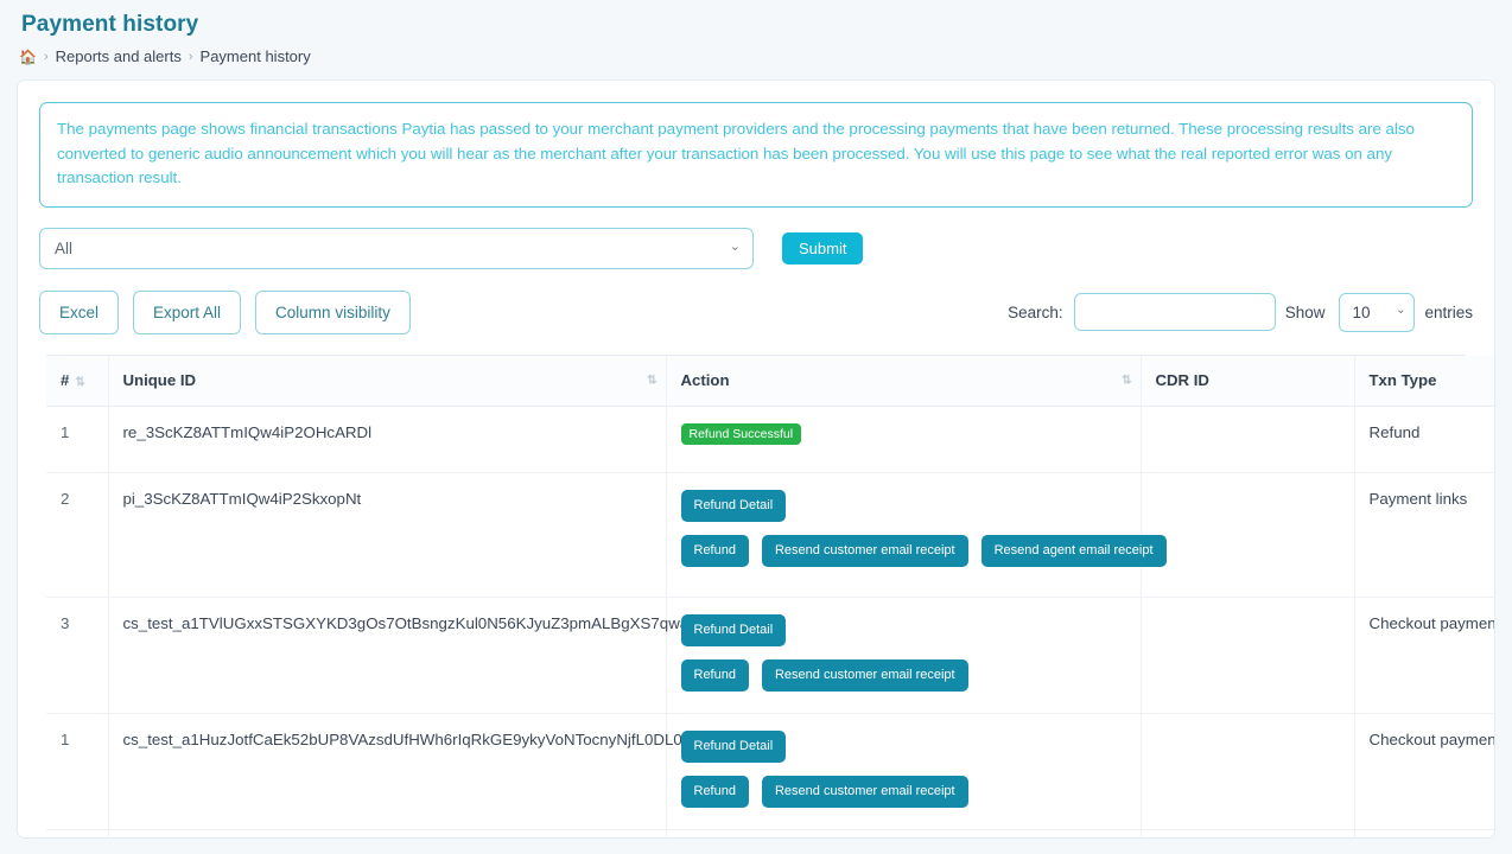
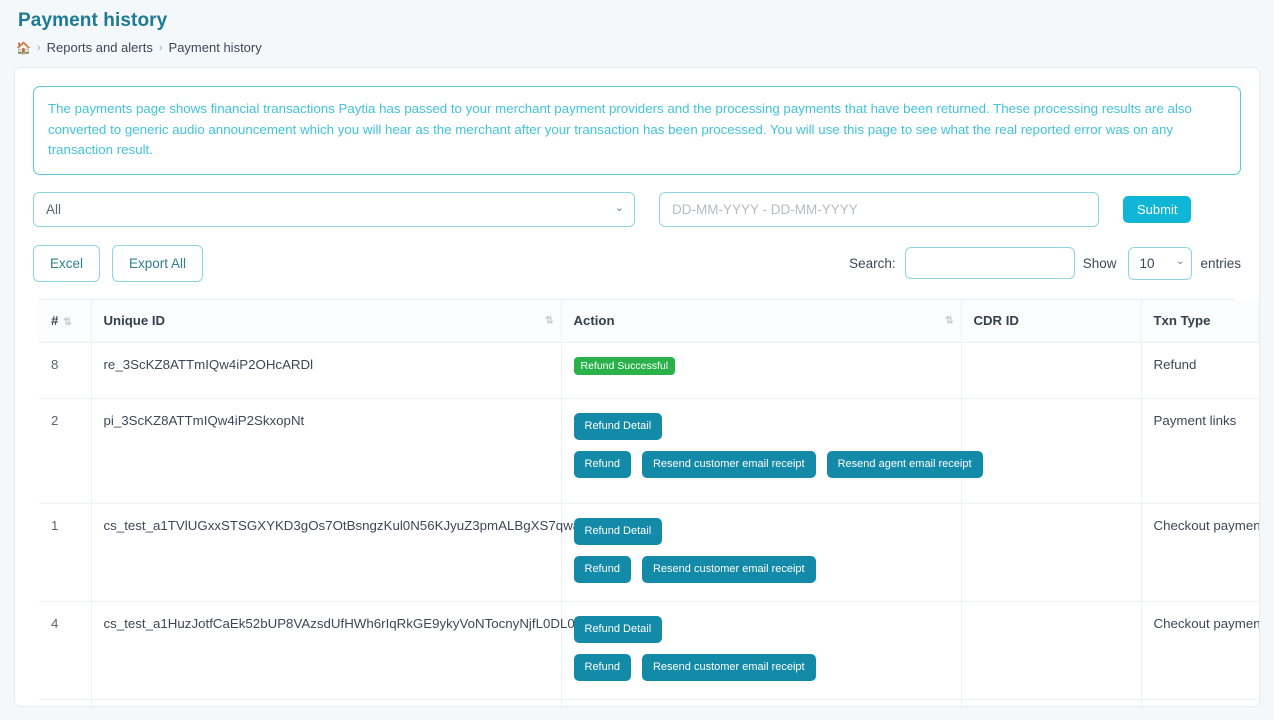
  Payment history
  🏠
  ›
  Reports and alerts
  ›
  Payment history
  The payments page shows financial transactions Paytia has passed to your merchant payment providers and the processing payments that have been returned. These processing results are also converted to generic audio announcement which you will hear as the merchant after your transaction has been processed. You will use this page to see what the real reported error was on any transaction result.
  All
  ⌄
+ DD-MM-YYYY - DD-MM-YYYY
  Submit
  Excel
  Export All
- Column visibility
  Search:
  Show
  10
  ⌄
  entries
  # ⇅	Unique ID ⇅	Action ⇅	CDR ID	Txn Type
- 1	re_3ScKZ8ATTmIQw4iP2OHcARDl	Refund Successful		Refund
+ 8	re_3ScKZ8ATTmIQw4iP2OHcARDl	Refund Successful		Refund
  2	pi_3ScKZ8ATTmIQw4iP2SkxopNt	Refund DetailRefund Resend customer email receipt Resend agent email receipt		Payment links
- 3	cs_test_a1TVlUGxxSTSGXYKD3gOs7OtBsngzKul0N56KJyuZ3pmALBgXS7qw	Refund DetailRefund Resend customer email receipt		Checkout paymen
+ 1	cs_test_a1TVlUGxxSTSGXYKD3gOs7OtBsngzKul0N56KJyuZ3pmALBgXS7qw	Refund DetailRefund Resend customer email receipt		Checkout paymen
- 1	cs_test_a1HuzJotfCaEk52bUP8VAzsdUfHWh6rIqRkGE9ykyVoNTocnyNjfL0DL0	Refund DetailRefund Resend customer email receipt		Checkout paymen
+ 4	cs_test_a1HuzJotfCaEk52bUP8VAzsdUfHWh6rIqRkGE9ykyVoNTocnyNjfL0DL0	Refund DetailRefund Resend customer email receipt		Checkout paymen
